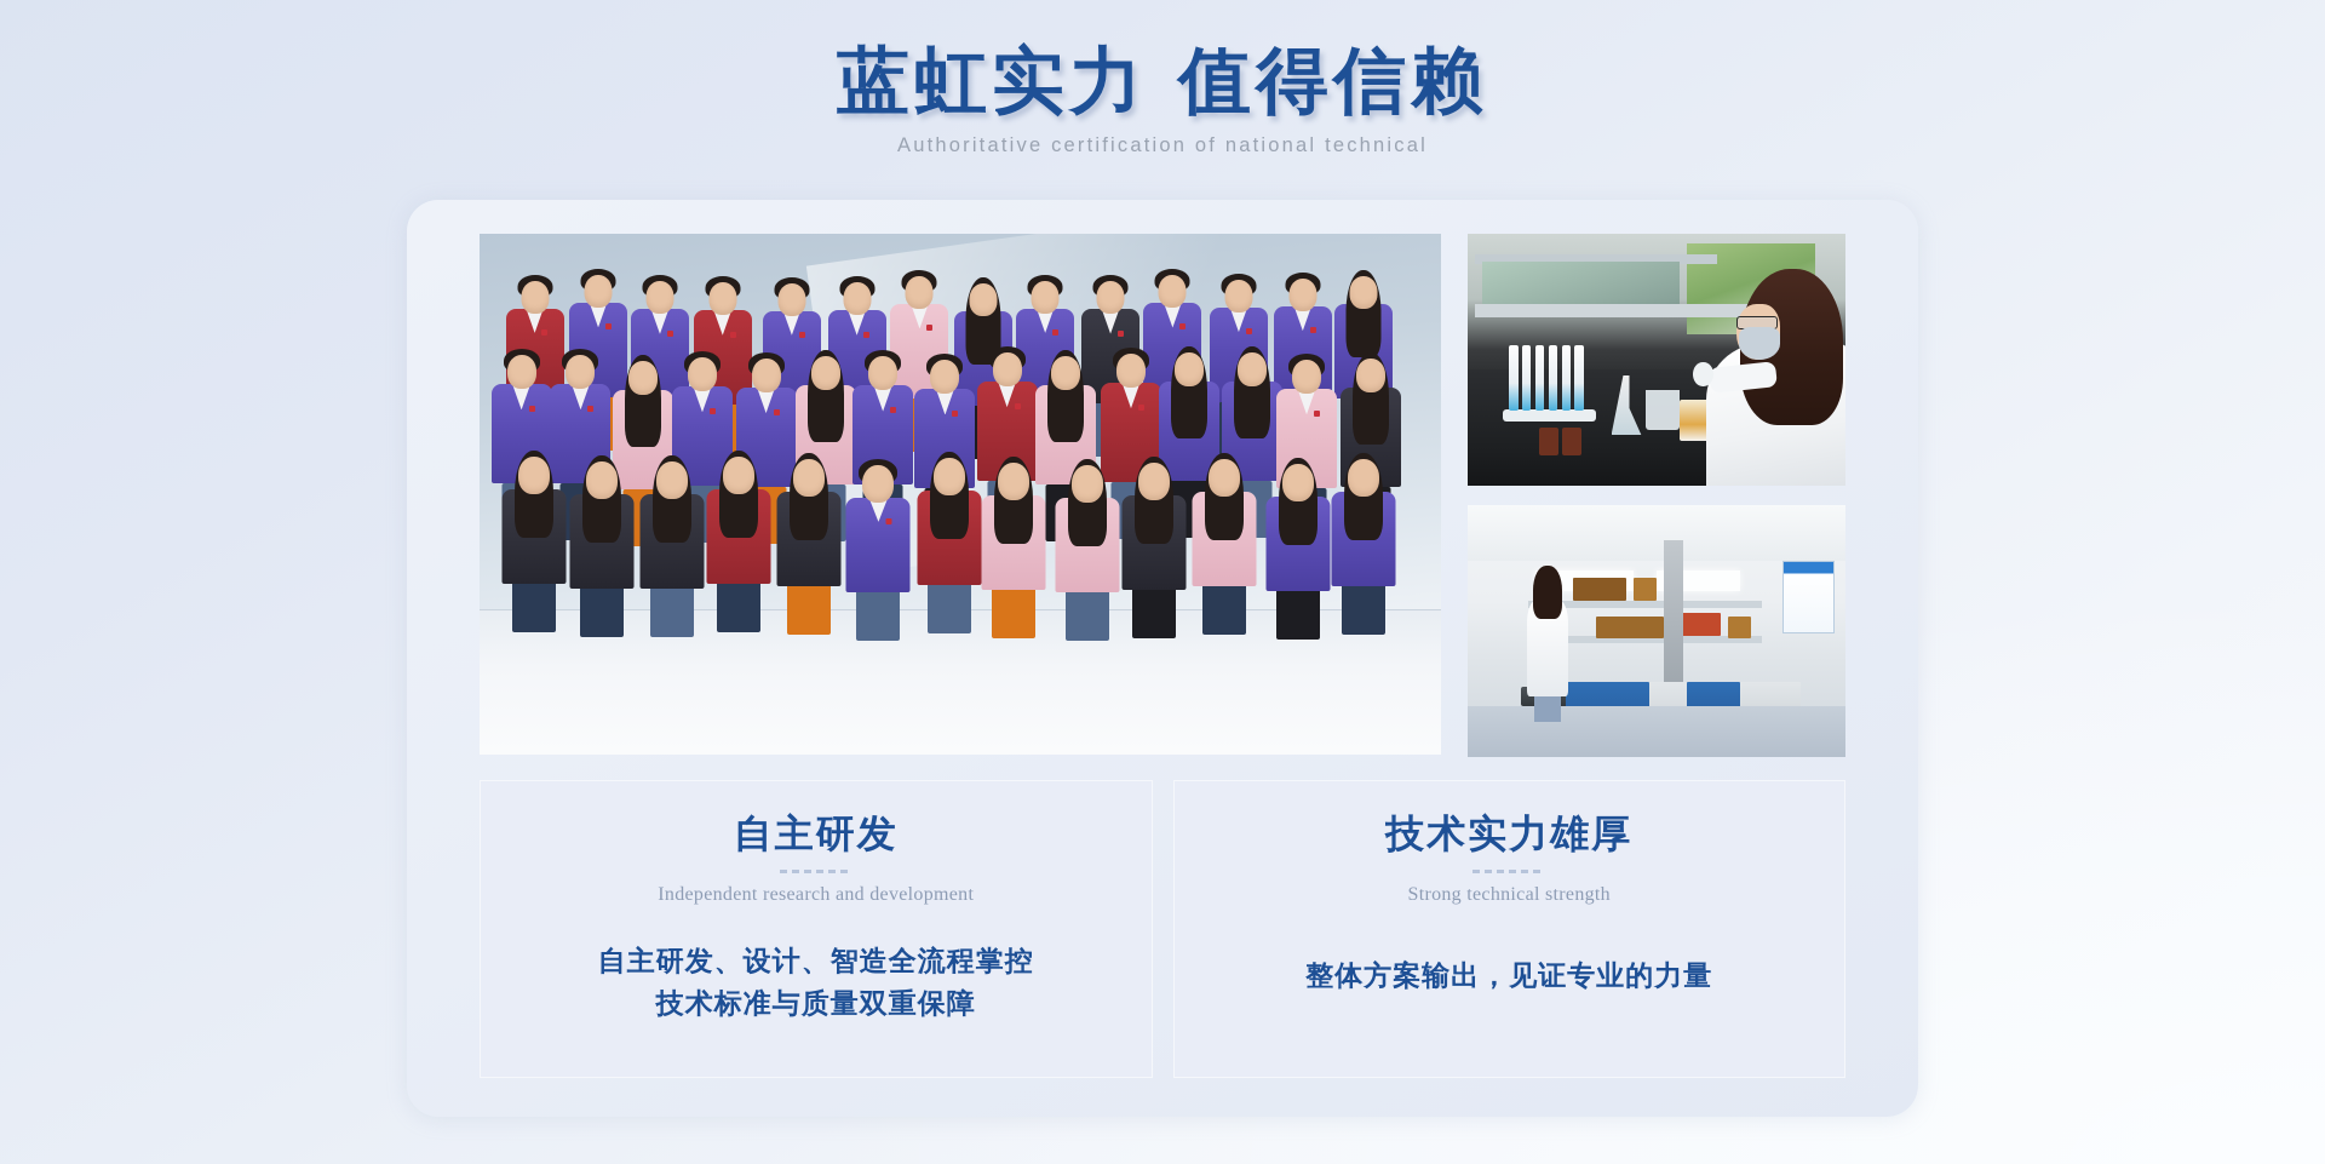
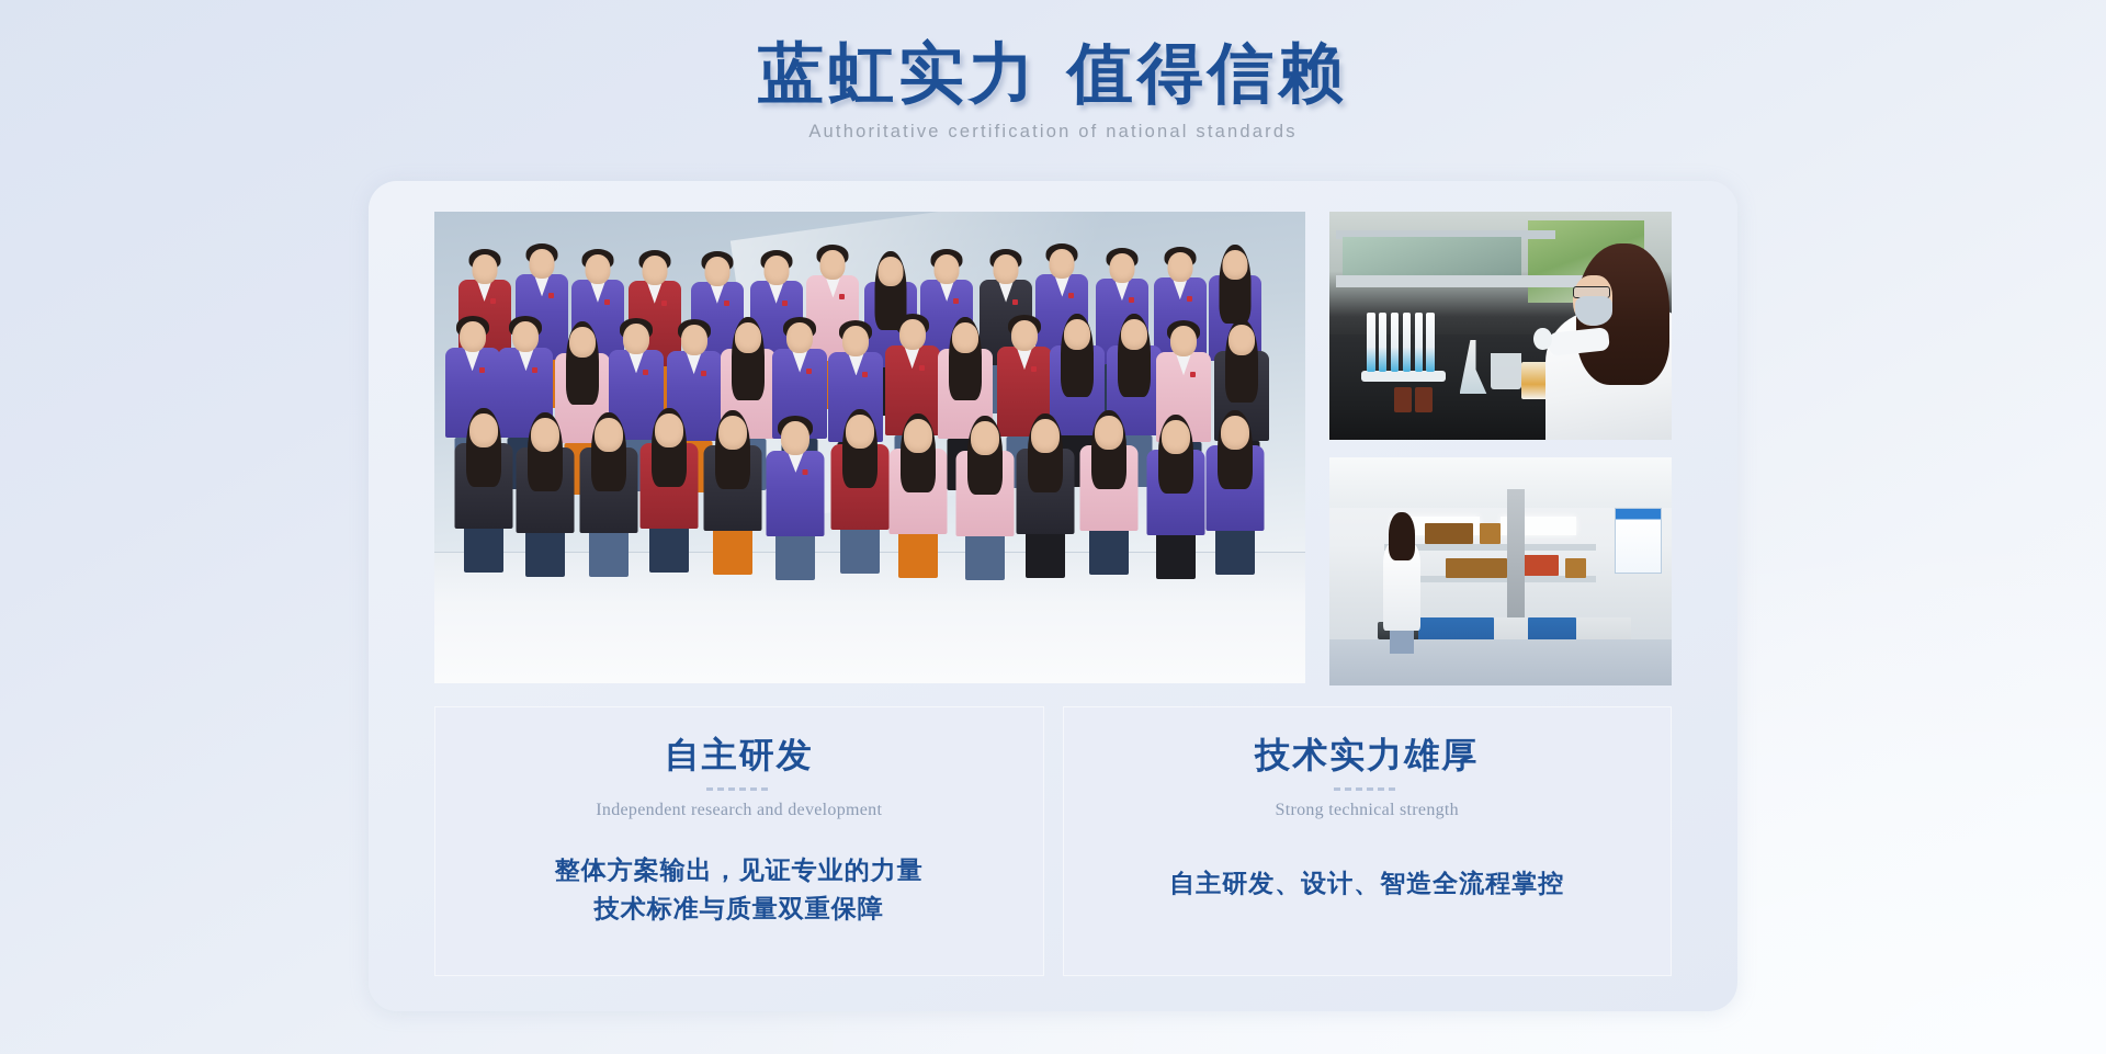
  蓝虹实力 值得信赖
- Authoritative certification of national technical
+ Authoritative certification of national standards
  自主研发
  Independent research and development
- 自主研发、设计、智造全流程掌控
+ 整体方案输出，见证专业的力量
  技术标准与质量双重保障
  技术实力雄厚
  Strong technical strength
- 整体方案输出，见证专业的力量
+ 自主研发、设计、智造全流程掌控
